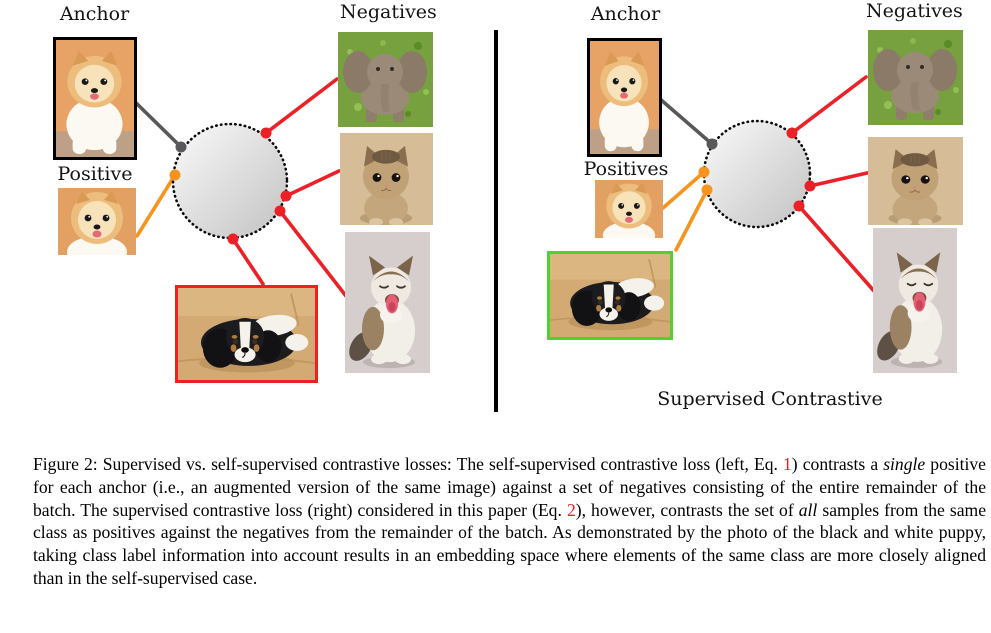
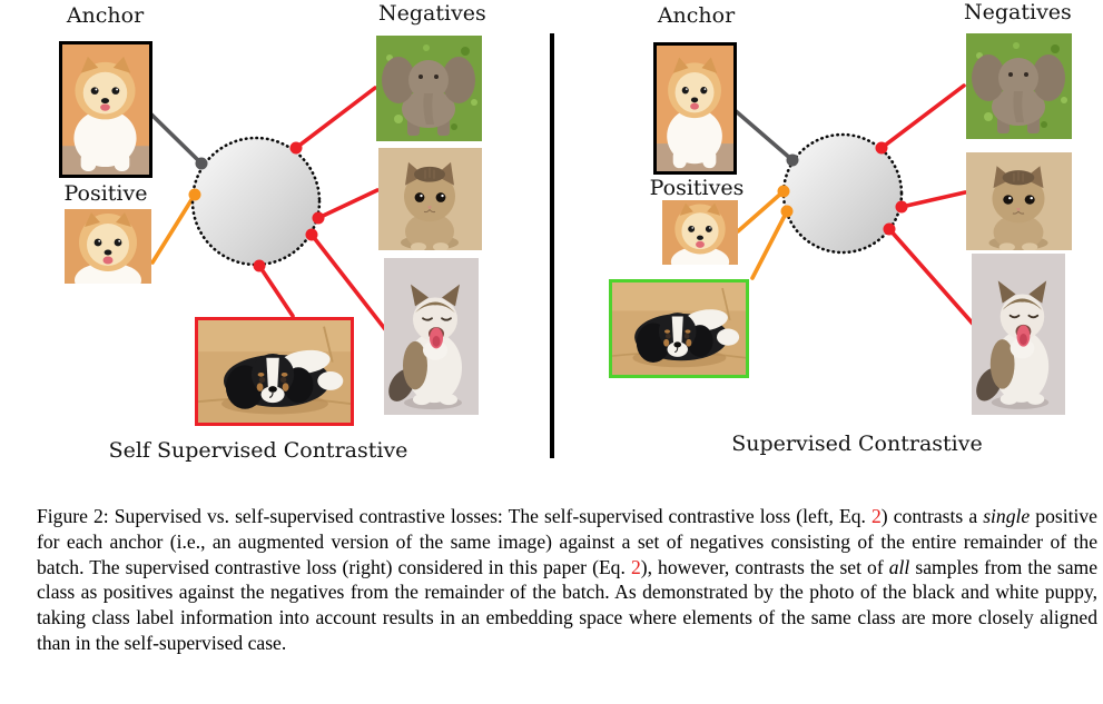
  Anchor
  Positive
  Negatives
+ Self Supervised Contrastive
  Anchor
  Positives
  Negatives
  Supervised Contrastive
- Figure 2: Supervised vs. self-supervised contrastive losses: The self-supervised contrastive loss (left, Eq. 1) contrasts a single positive for each anchor (i.e., an augmented version of the same image) against a set of negatives consisting of the entire remainder of the batch. The supervised contrastive loss (right) considered in this paper (Eq. 2), however, contrasts the set of all samples from the same class as positives against the negatives from the remainder of the batch. As demonstrated by the photo of the black and white puppy, taking class label information into account results in an embedding space where elements of the same class are more closely aligned than in the self-supervised case.
+ Figure 2: Supervised vs. self-supervised contrastive losses: The self-supervised contrastive loss (left, Eq. 2) contrasts a single positive for each anchor (i.e., an augmented version of the same image) against a set of negatives consisting of the entire remainder of the batch. The supervised contrastive loss (right) considered in this paper (Eq. 2), however, contrasts the set of all samples from the same class as positives against the negatives from the remainder of the batch. As demonstrated by the photo of the black and white puppy, taking class label information into account results in an embedding space where elements of the same class are more closely aligned than in the self-supervised case.
